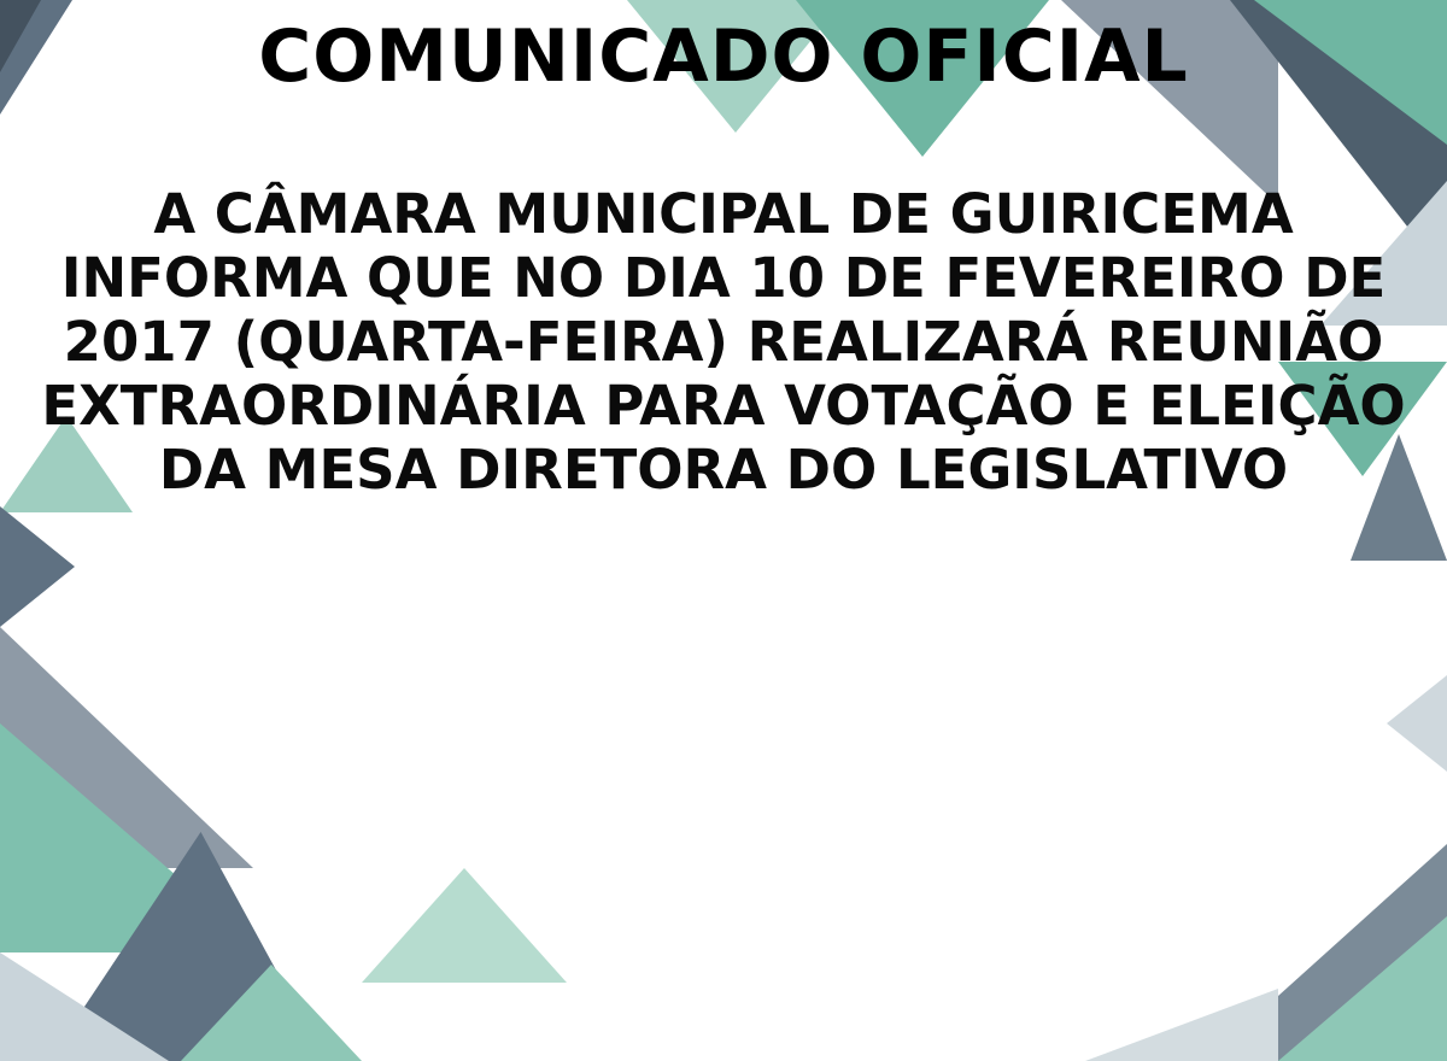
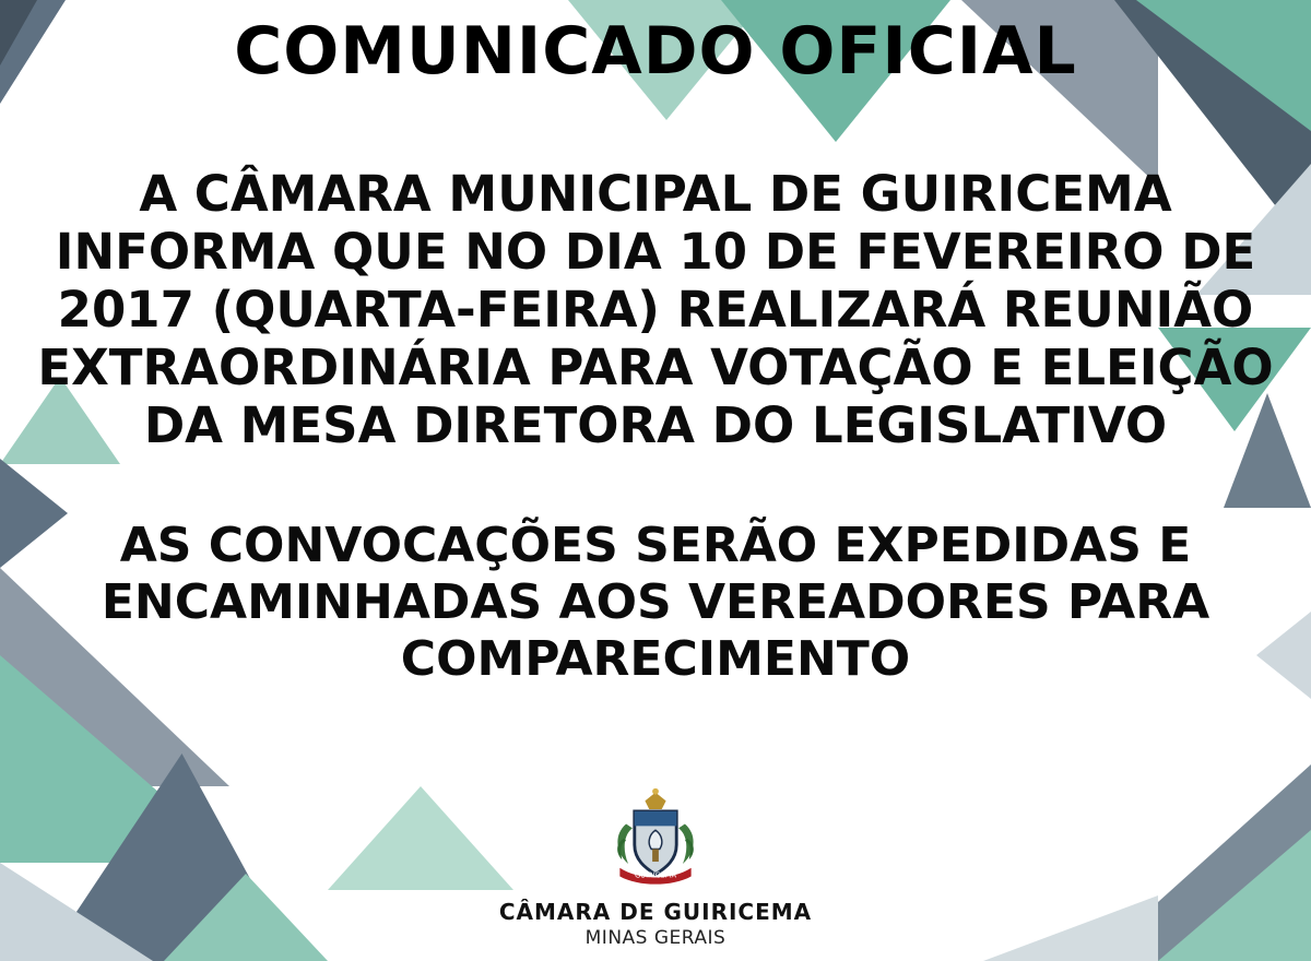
  COMUNICADO OFICIAL
  A CÂMARA MUNICIPAL DE GUIRICEMA INFORMA QUE NO DIA 10 DE FEVEREIRO DE 2017 (QUARTA-FEIRA) REALIZARÁ REUNIÃO EXTRAORDINÁRIA PARA VOTAÇÃO E ELEIÇÃO DA MESA DIRETORA DO LEGISLATIVO
+ AS CONVOCAÇÕES SERÃO EXPEDIDAS E ENCAMINHADAS AOS VEREADORES PARA COMPARECIMENTO
+ GUIRICEMA
+ CÂMARA DE GUIRICEMA
+ MINAS GERAIS
